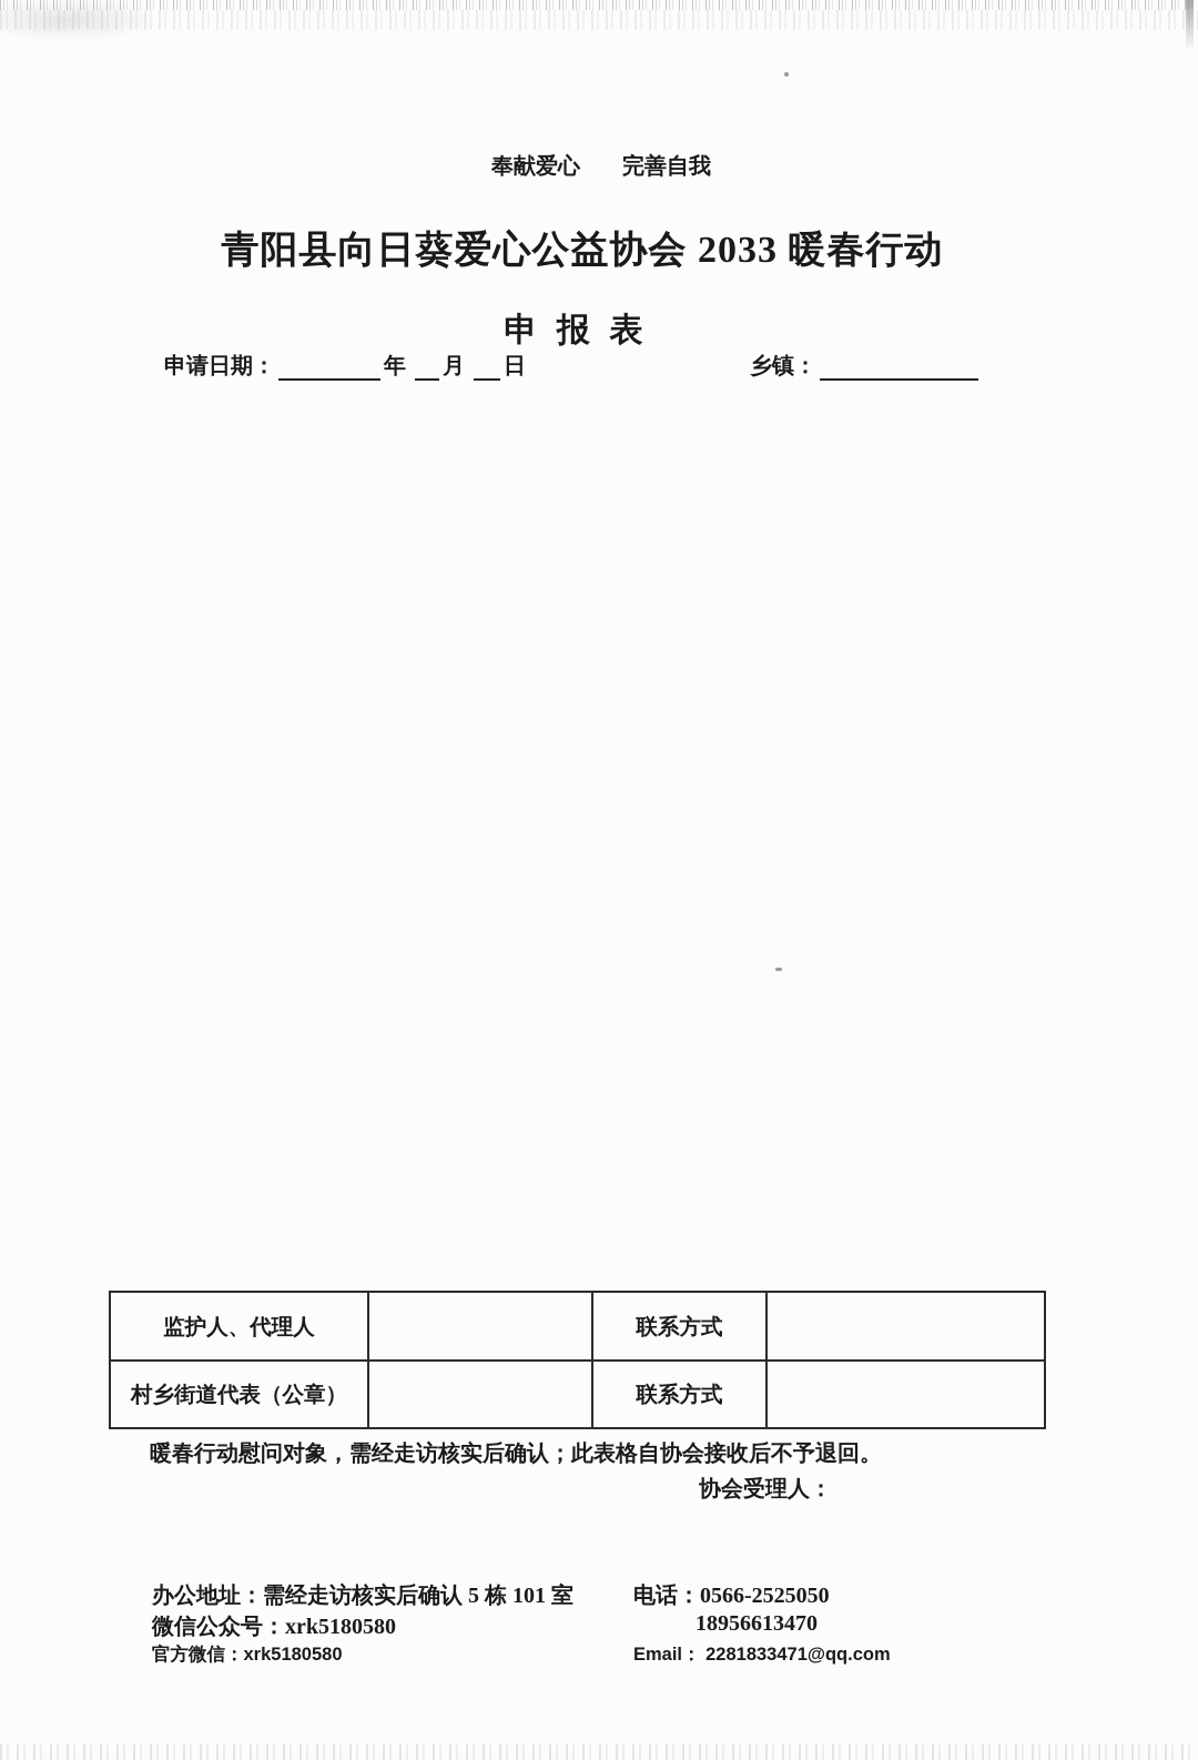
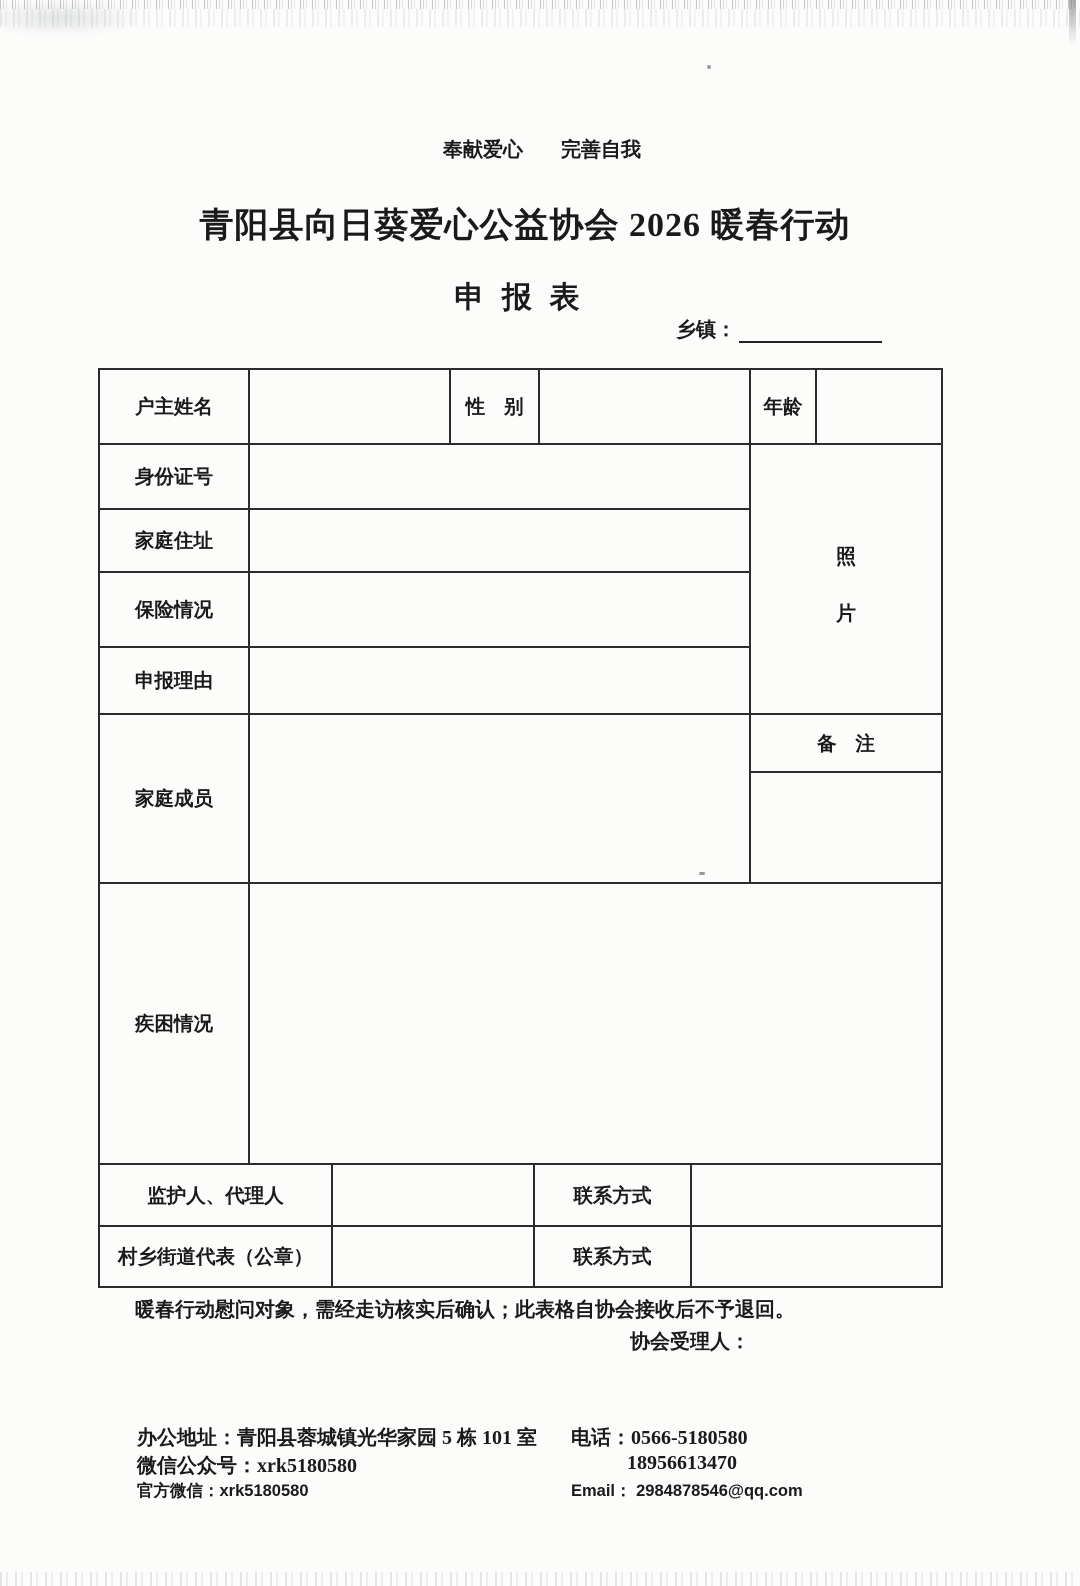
  奉献爱心 完善自我
- 青阳县向日葵爱心公益协会 2033 暖春行动
+ 青阳县向日葵爱心公益协会 2026 暖春行动
  申 报 表
- 申请日期： 年 月 日
  乡镇：
+ 户主姓名		性 别		年龄
+ 身份证号		照 片
+ 家庭住址
+ 保险情况
+ 申报理由
+ 家庭成员		备 注
+ 疾困情况
  监护人、代理人		联系方式
  村乡街道代表（公章）		联系方式
  暖春行动慰问对象，需经走访核实后确认；此表格自协会接收后不予退回。
  协会受理人：
- 办公地址：需经走访核实后确认 5 栋 101 室
+ 办公地址：青阳县蓉城镇光华家园 5 栋 101 室
  微信公众号：xrk5180580
  官方微信：xrk5180580
- 电话：0566-2525050
+ 电话：0566-5180580
  18956613470
- Email： 2281833471@qq.com
+ Email： 2984878546@qq.com
